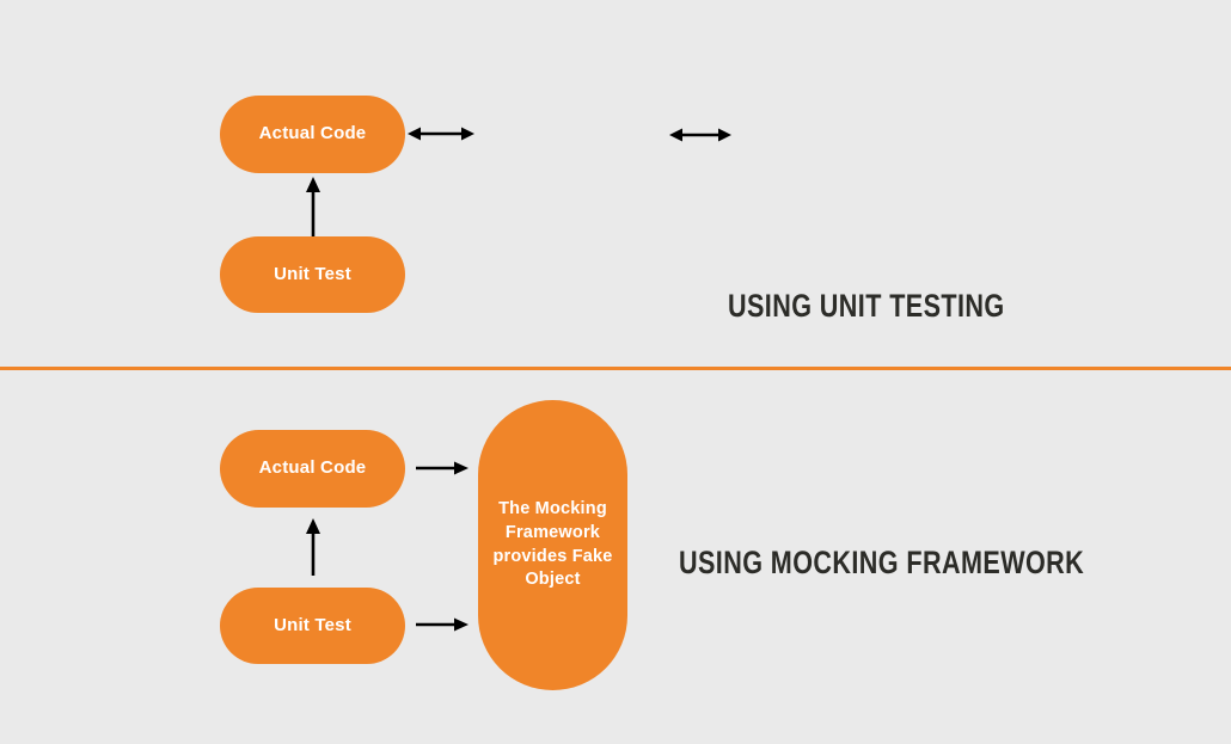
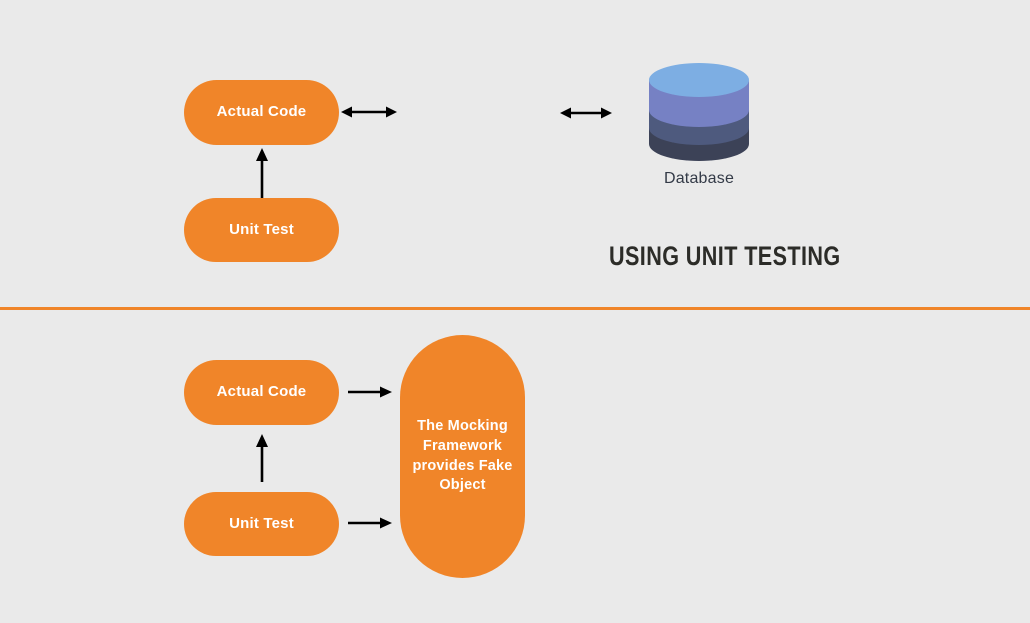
  Actual Code
+ Database
  Unit Test
  USING UNIT TESTING
  Actual Code
  The Mocking
  Framework
  provides Fake
  Object
  Unit Test
- USING MOCKING FRAMEWORK
